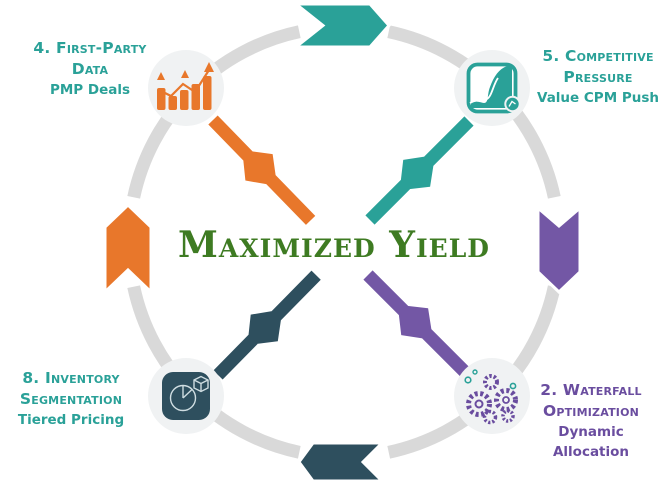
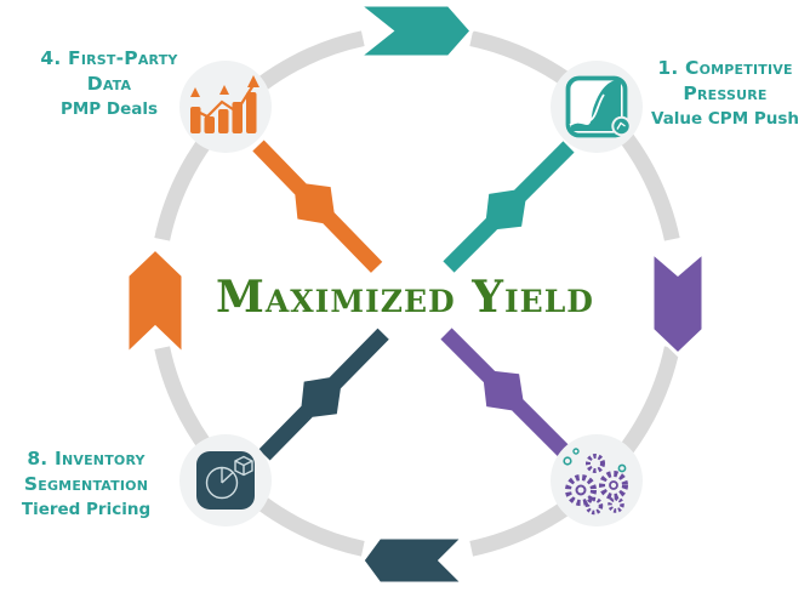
  Maximized Yield
- 5. Competitive
+ 1. Competitive
  Pressure
  Value CPM Push
- 2. Waterfall
- Optimization
- Dynamic Allocation
  8. Inventory
  Segmentation
  Tiered Pricing
  4. First-Party
  Data
  PMP Deals
